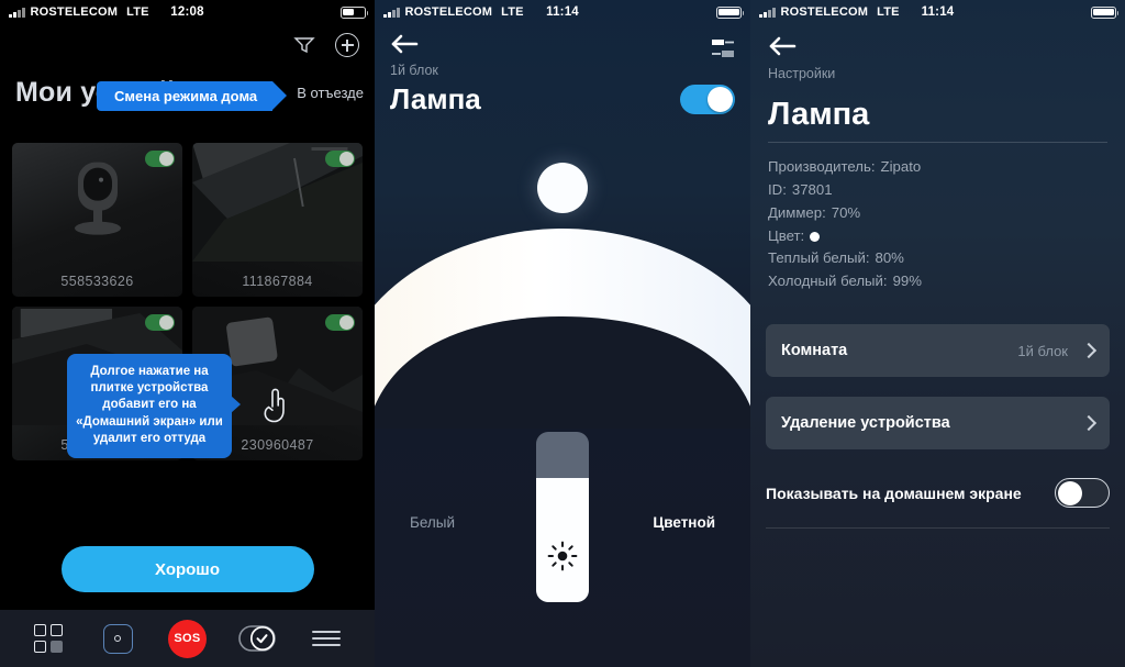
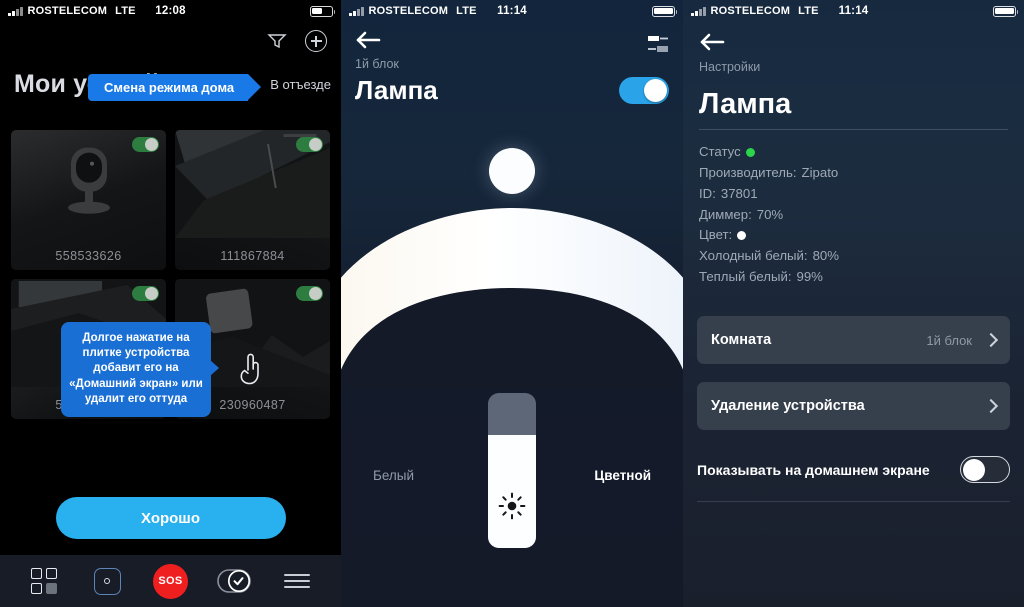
  ROSTELECOM
  LTE
  12:08
  Смена режима дома
  В отъезде
  558533626
  111867884
  230960487
  Долгое нажатие на плитке устройства добавит его на «Домашний экран» или удалит его оттуда
  Хорошо
  SOS
  ROSTELECOM
  LTE
  11:14
  1й блок
  Лампа
  Белый
  Цветной
  ROSTELECOM
  LTE
  11:14
  Настройки
  Лампа
+ Статус
  Производитель:
  Zipato
  ID:
  37801
  Диммер:
  70%
  Цвет:
- Теплый белый:
+ Холодный белый:
  80%
- Холодный белый:
+ Теплый белый:
  99%
  Комната
  1й блок
  Удаление устройства
  Показывать на домашнем экране
